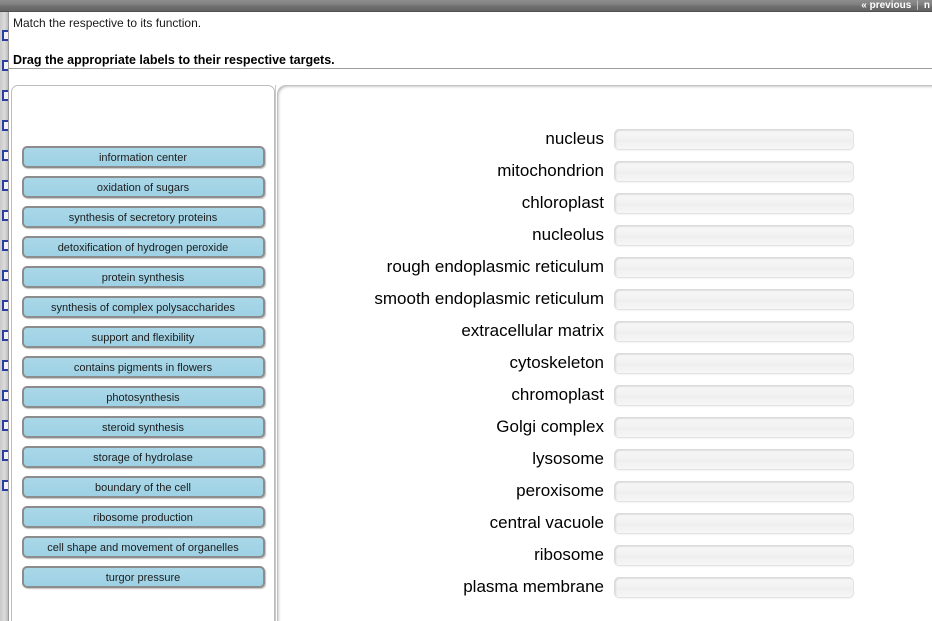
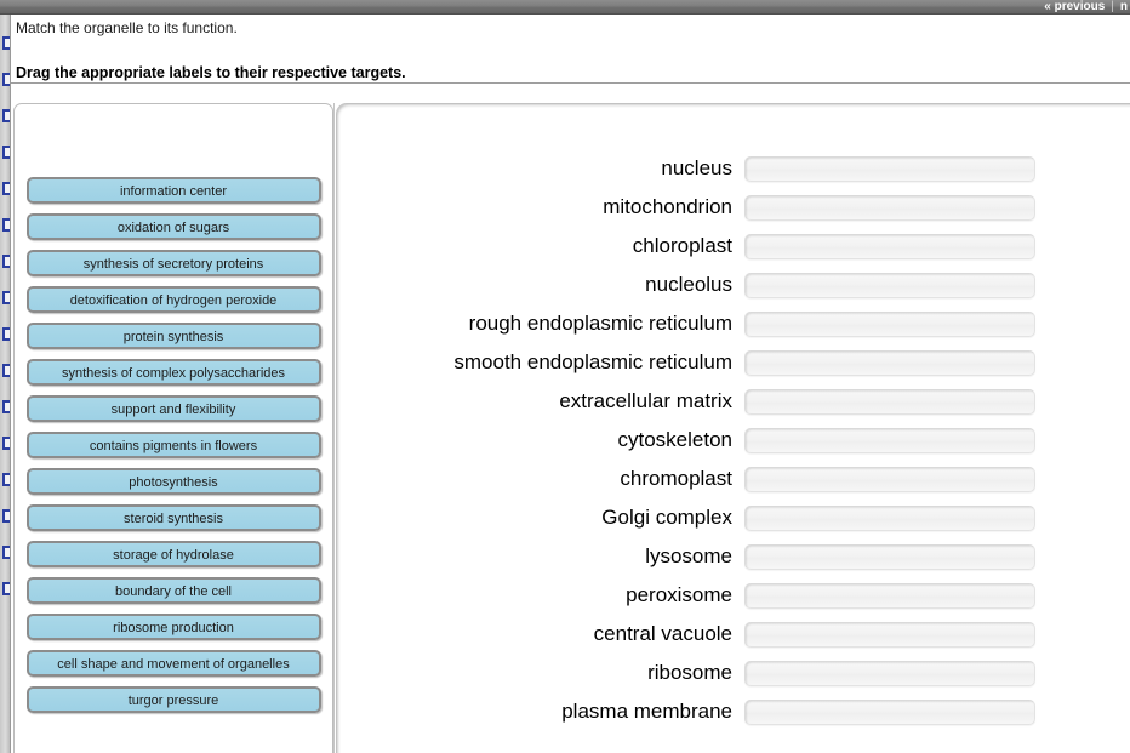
  « previous
  |
  n
- Match the respective to its function.
+ Match the organelle to its function.
  Drag the appropriate labels to their respective targets.
  information center
  oxidation of sugars
  synthesis of secretory proteins
  detoxification of hydrogen peroxide
  protein synthesis
  synthesis of complex polysaccharides
  support and flexibility
  contains pigments in flowers
  photosynthesis
  steroid synthesis
  storage of hydrolase
  boundary of the cell
  ribosome production
  cell shape and movement of organelles
  turgor pressure
  nucleus
  mitochondrion
  chloroplast
  nucleolus
  rough endoplasmic reticulum
  smooth endoplasmic reticulum
  extracellular matrix
  cytoskeleton
  chromoplast
  Golgi complex
  lysosome
  peroxisome
  central vacuole
  ribosome
  plasma membrane
